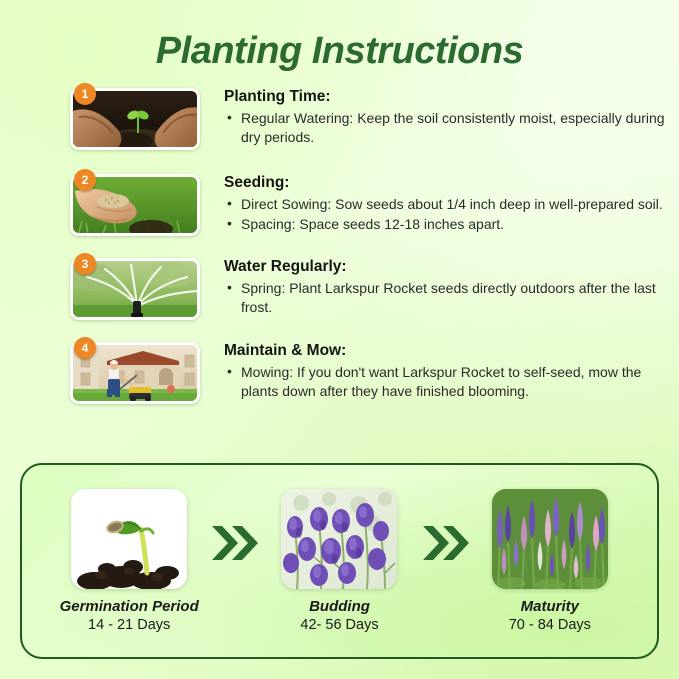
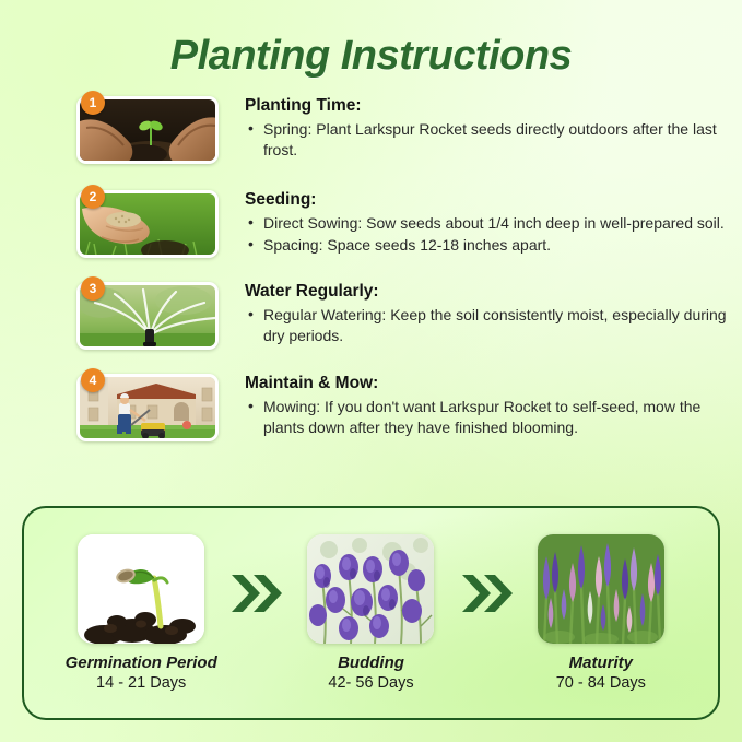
  Planting Instructions
  1
  Planting Time:
- Regular Watering: Keep the soil consistently moist, especially during dry periods.
+ Spring: Plant Larkspur Rocket seeds directly outdoors after the last frost.
  2
  Seeding:
  Direct Sowing: Sow seeds about 1/4 inch deep in well-prepared soil.
  Spacing: Space seeds 12-18 inches apart.
  3
  Water Regularly:
- Spring: Plant Larkspur Rocket seeds directly outdoors after the last frost.
+ Regular Watering: Keep the soil consistently moist, especially during dry periods.
  4
  Maintain & Mow:
  Mowing: If you don't want Larkspur Rocket to self-seed, mow the plants down after they have finished blooming.
  Germination Period
  14 - 21 Days
  Budding
  42- 56 Days
  Maturity
  70 - 84 Days
